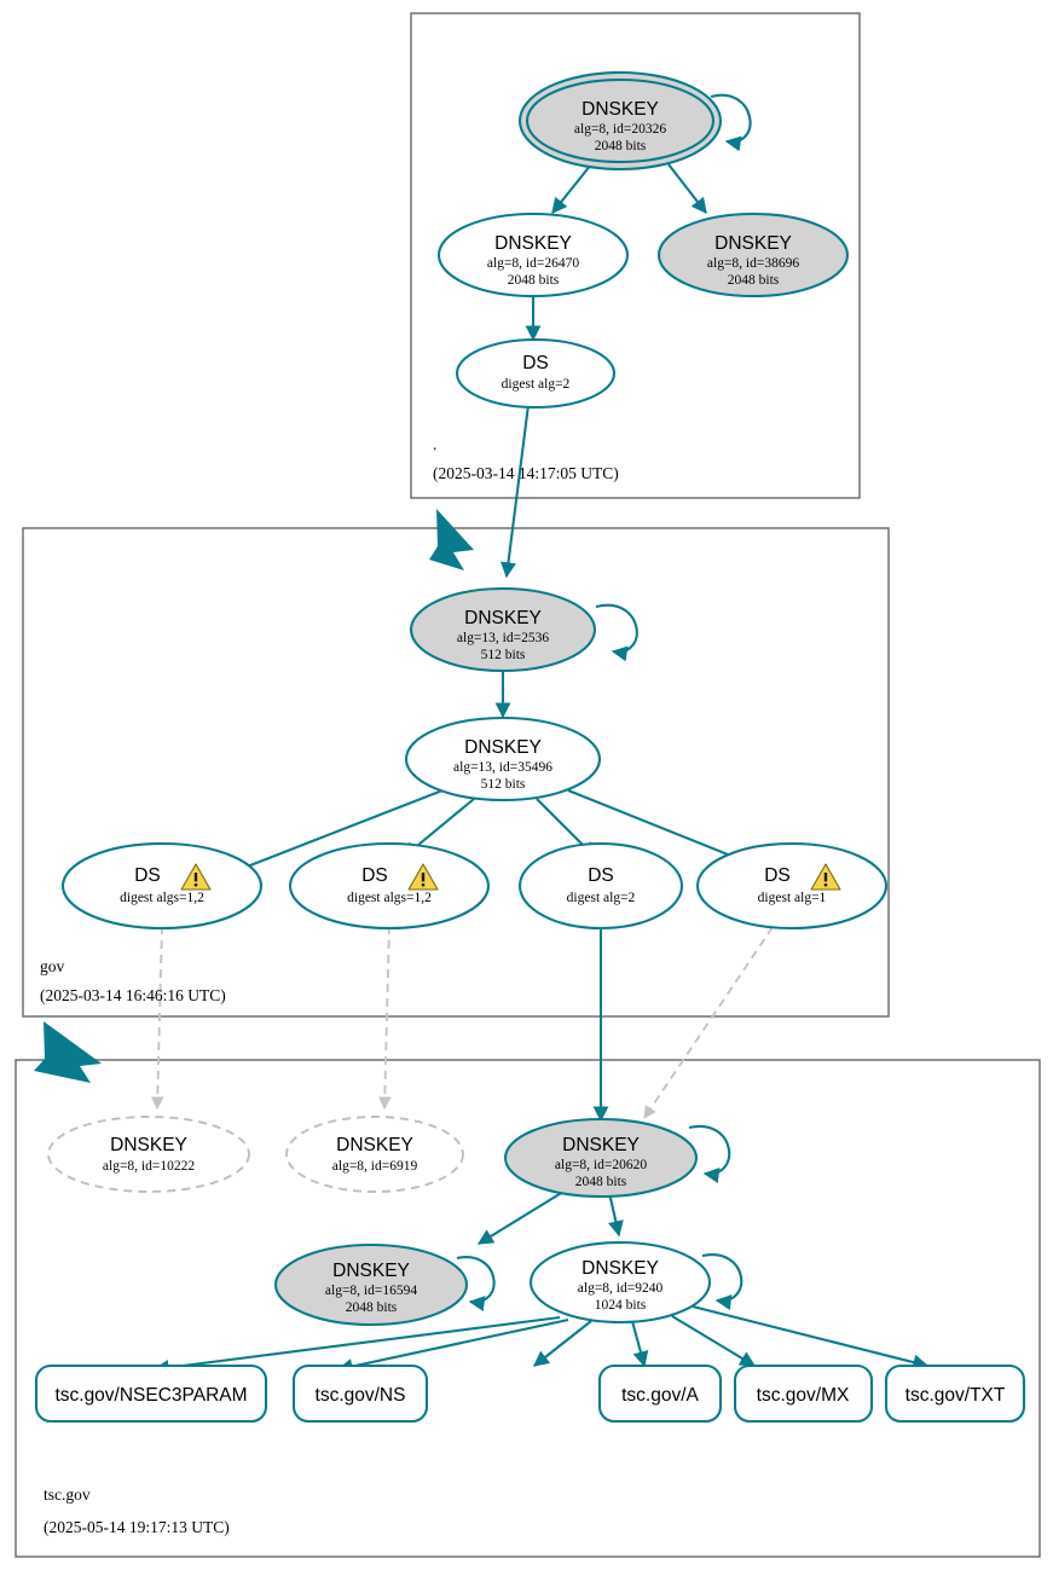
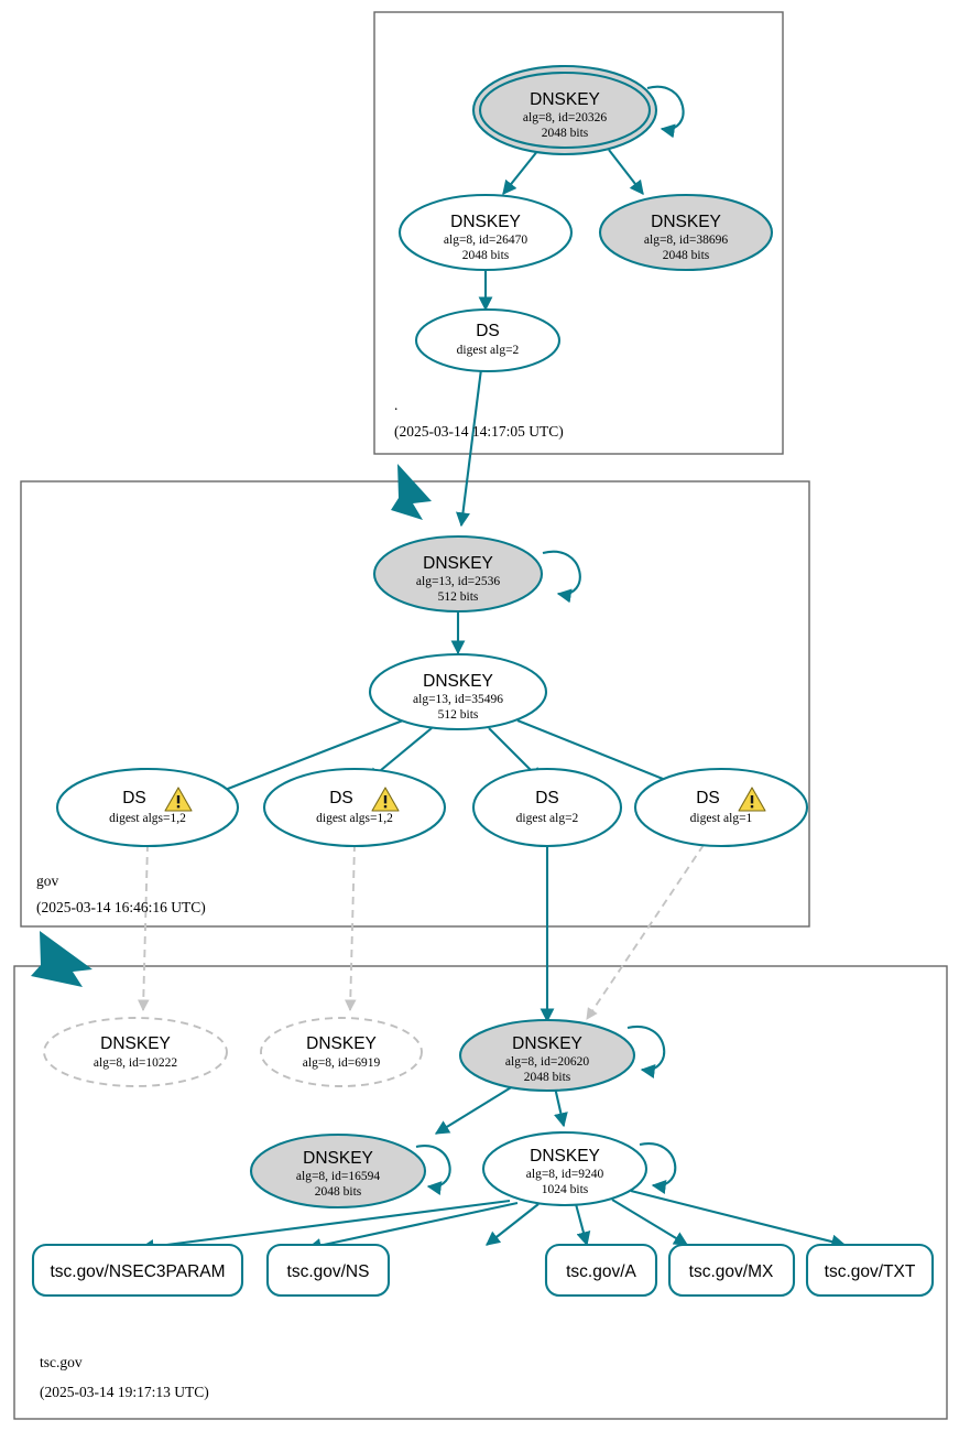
  DNSKEY
  alg=8, id=20326
  2048 bits
  DNSKEY
  alg=8, id=26470
  2048 bits
  DNSKEY
  alg=8, id=38696
  2048 bits
  DS
  digest alg=2
  .
  (2025-03-14 14:17:05 UTC)
  DNSKEY
  alg=13, id=2536
  512 bits
  DNSKEY
  alg=13, id=35496
  512 bits
  DS
  digest algs=1,2
  DS
  digest algs=1,2
  DS
  digest alg=2
  DS
  digest alg=1
  gov
  (2025-03-14 16:46:16 UTC)
  DNSKEY
  alg=8, id=10222
  DNSKEY
  alg=8, id=6919
  DNSKEY
  alg=8, id=20620
  2048 bits
  DNSKEY
  alg=8, id=16594
  2048 bits
  DNSKEY
  alg=8, id=9240
  1024 bits
  tsc.gov/NSEC3PARAM
  tsc.gov/NS
  tsc.gov/A
  tsc.gov/MX
  tsc.gov/TXT
  tsc.gov
- (2025-05-14 19:17:13 UTC)
+ (2025-03-14 19:17:13 UTC)
